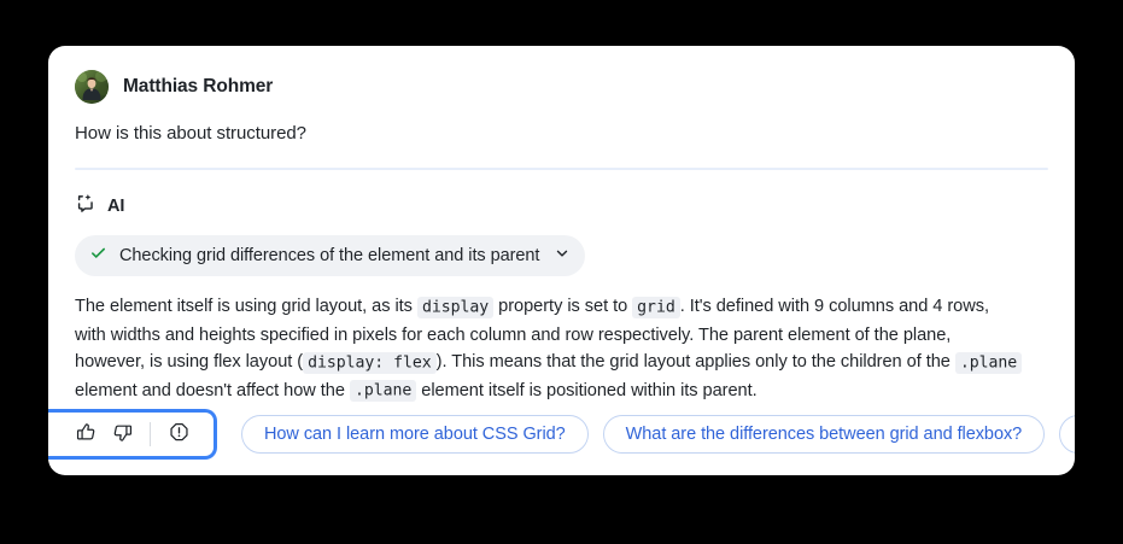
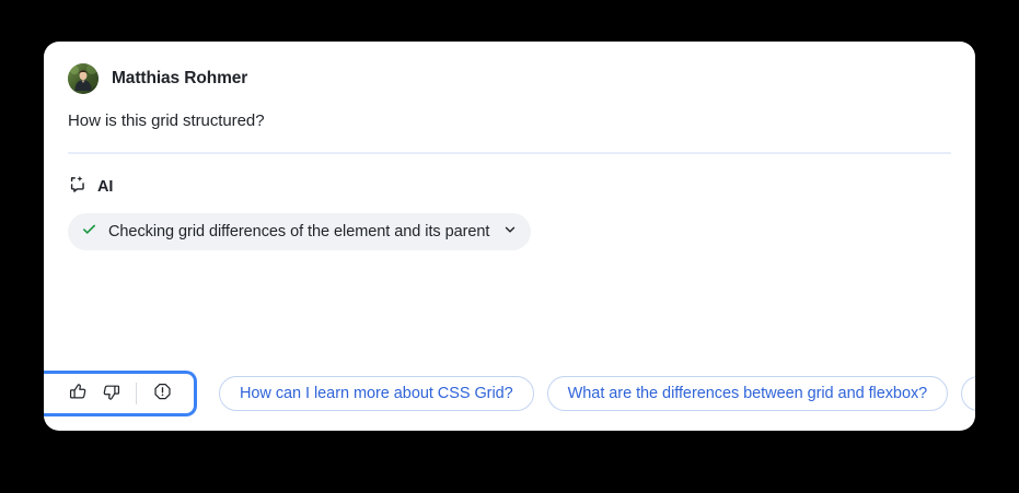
  Matthias Rohmer
- How is this about structured?
+ How is this grid structured?
  AI
  Checking grid differences of the element and its parent
- The element itself is using grid layout, as its display property is set to grid . It's defined with 9 columns and 4 rows, with widths and heights specified in pixels for each column and row respectively. The parent element of the plane, however, is using flex layout ( display: flex ). This means that the grid layout applies only to the children of the .plane element and doesn't affect how the .plane element itself is positioned within its parent.
  How can I learn more about CSS Grid?
  What are the differences between grid and flexbox?
